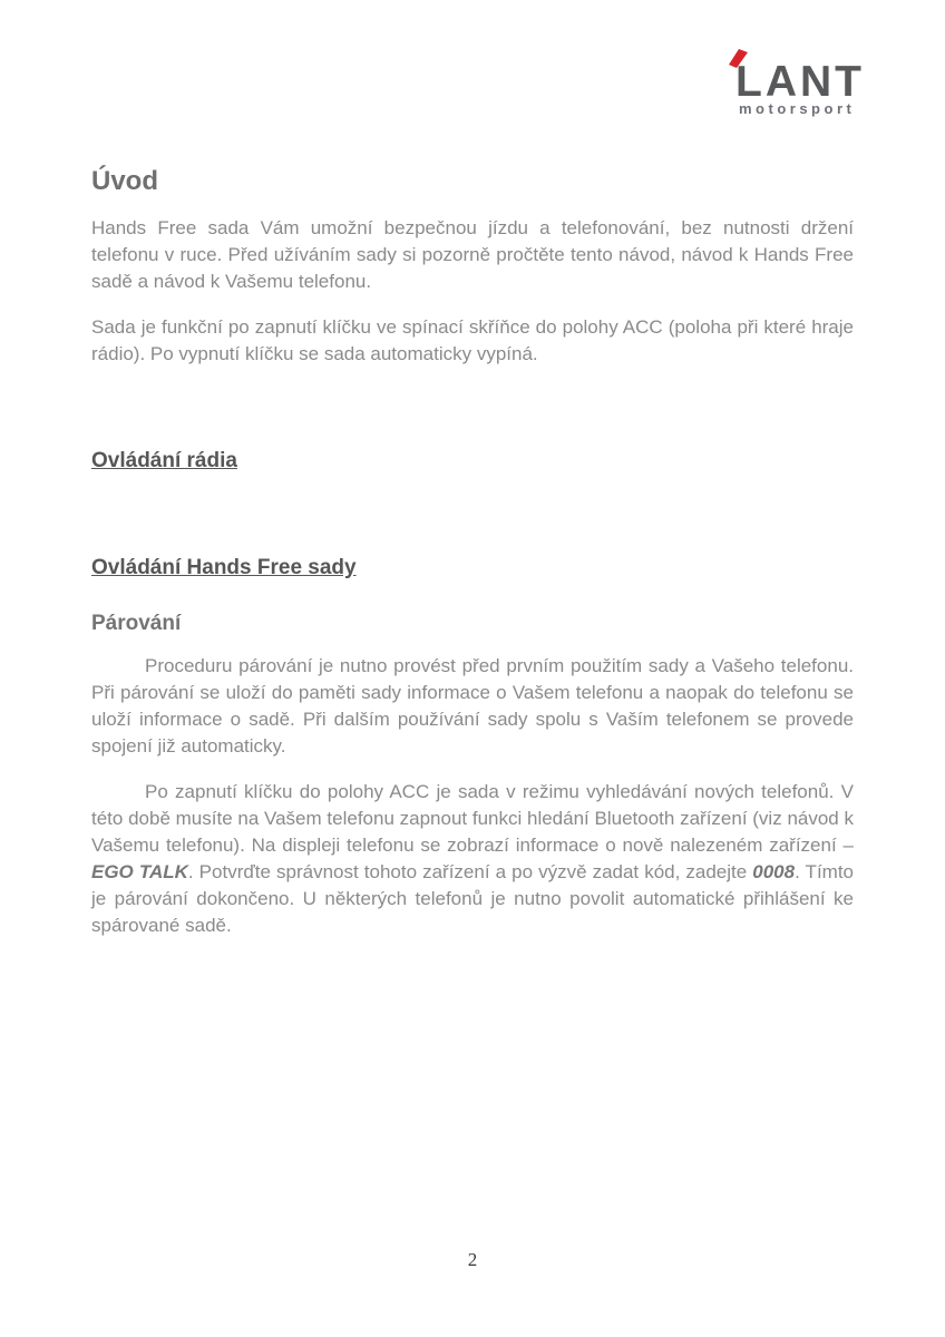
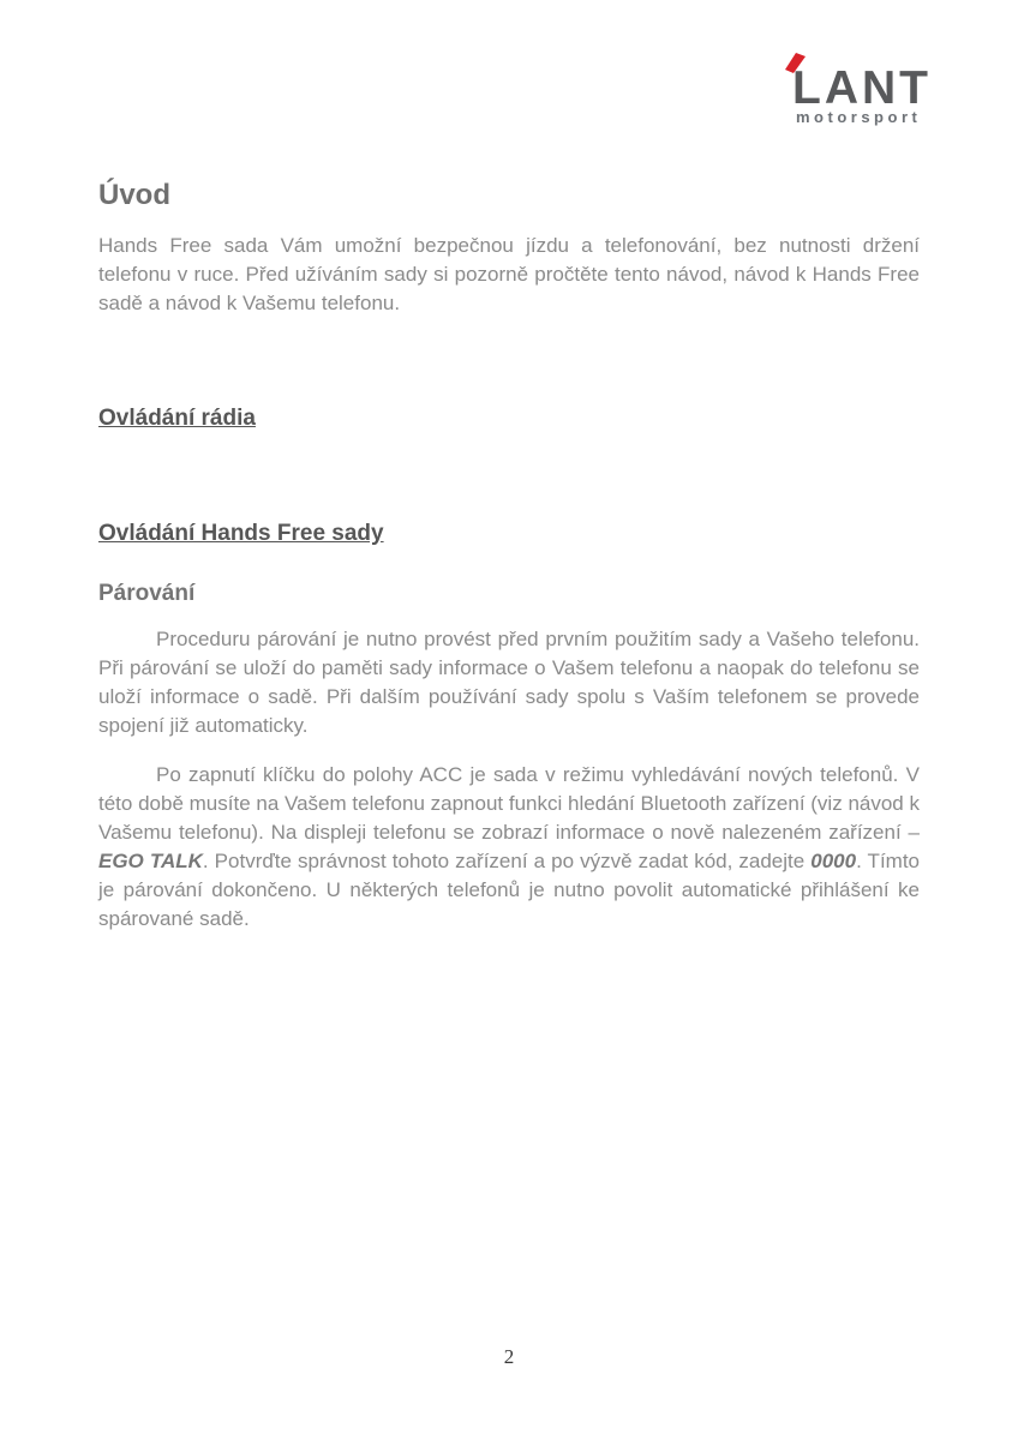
  LANT
  motorsport
  Úvod
  Hands Free sada Vám umožní bezpečnou jízdu a telefonování, bez nutnosti držení telefonu v ruce. Před užíváním sady si pozorně pročtěte tento návod, návod k Hands Free sadě a návod k Vašemu telefonu.
- Sada je funkční po zapnutí klíčku ve spínací skříňce do polohy ACC (poloha při které hraje rádio). Po vypnutí klíčku se sada automaticky vypíná.
  Ovládání rádia
  Ovládání Hands Free sady
  Párování
  Proceduru párování je nutno provést před prvním použitím sady a Vašeho telefonu. Při párování se uloží do paměti sady informace o Vašem telefonu a naopak do telefonu se uloží informace o sadě. Při dalším používání sady spolu s Vaším telefonem se provede spojení již automaticky.
- Po zapnutí klíčku do polohy ACC je sada v režimu vyhledávání nových telefonů. V této době musíte na Vašem telefonu zapnout funkci hledání Bluetooth zařízení (viz návod k Vašemu telefonu). Na displeji telefonu se zobrazí informace o nově nalezeném zařízení – EGO TALK. Potvrďte správnost tohoto zařízení a po výzvě zadat kód, zadejte 0008. Tímto je párování dokončeno. U některých telefonů je nutno povolit automatické přihlášení ke spárované sadě.
+ Po zapnutí klíčku do polohy ACC je sada v režimu vyhledávání nových telefonů. V této době musíte na Vašem telefonu zapnout funkci hledání Bluetooth zařízení (viz návod k Vašemu telefonu). Na displeji telefonu se zobrazí informace o nově nalezeném zařízení – EGO TALK. Potvrďte správnost tohoto zařízení a po výzvě zadat kód, zadejte 0000. Tímto je párování dokončeno. U některých telefonů je nutno povolit automatické přihlášení ke spárované sadě.
  2
